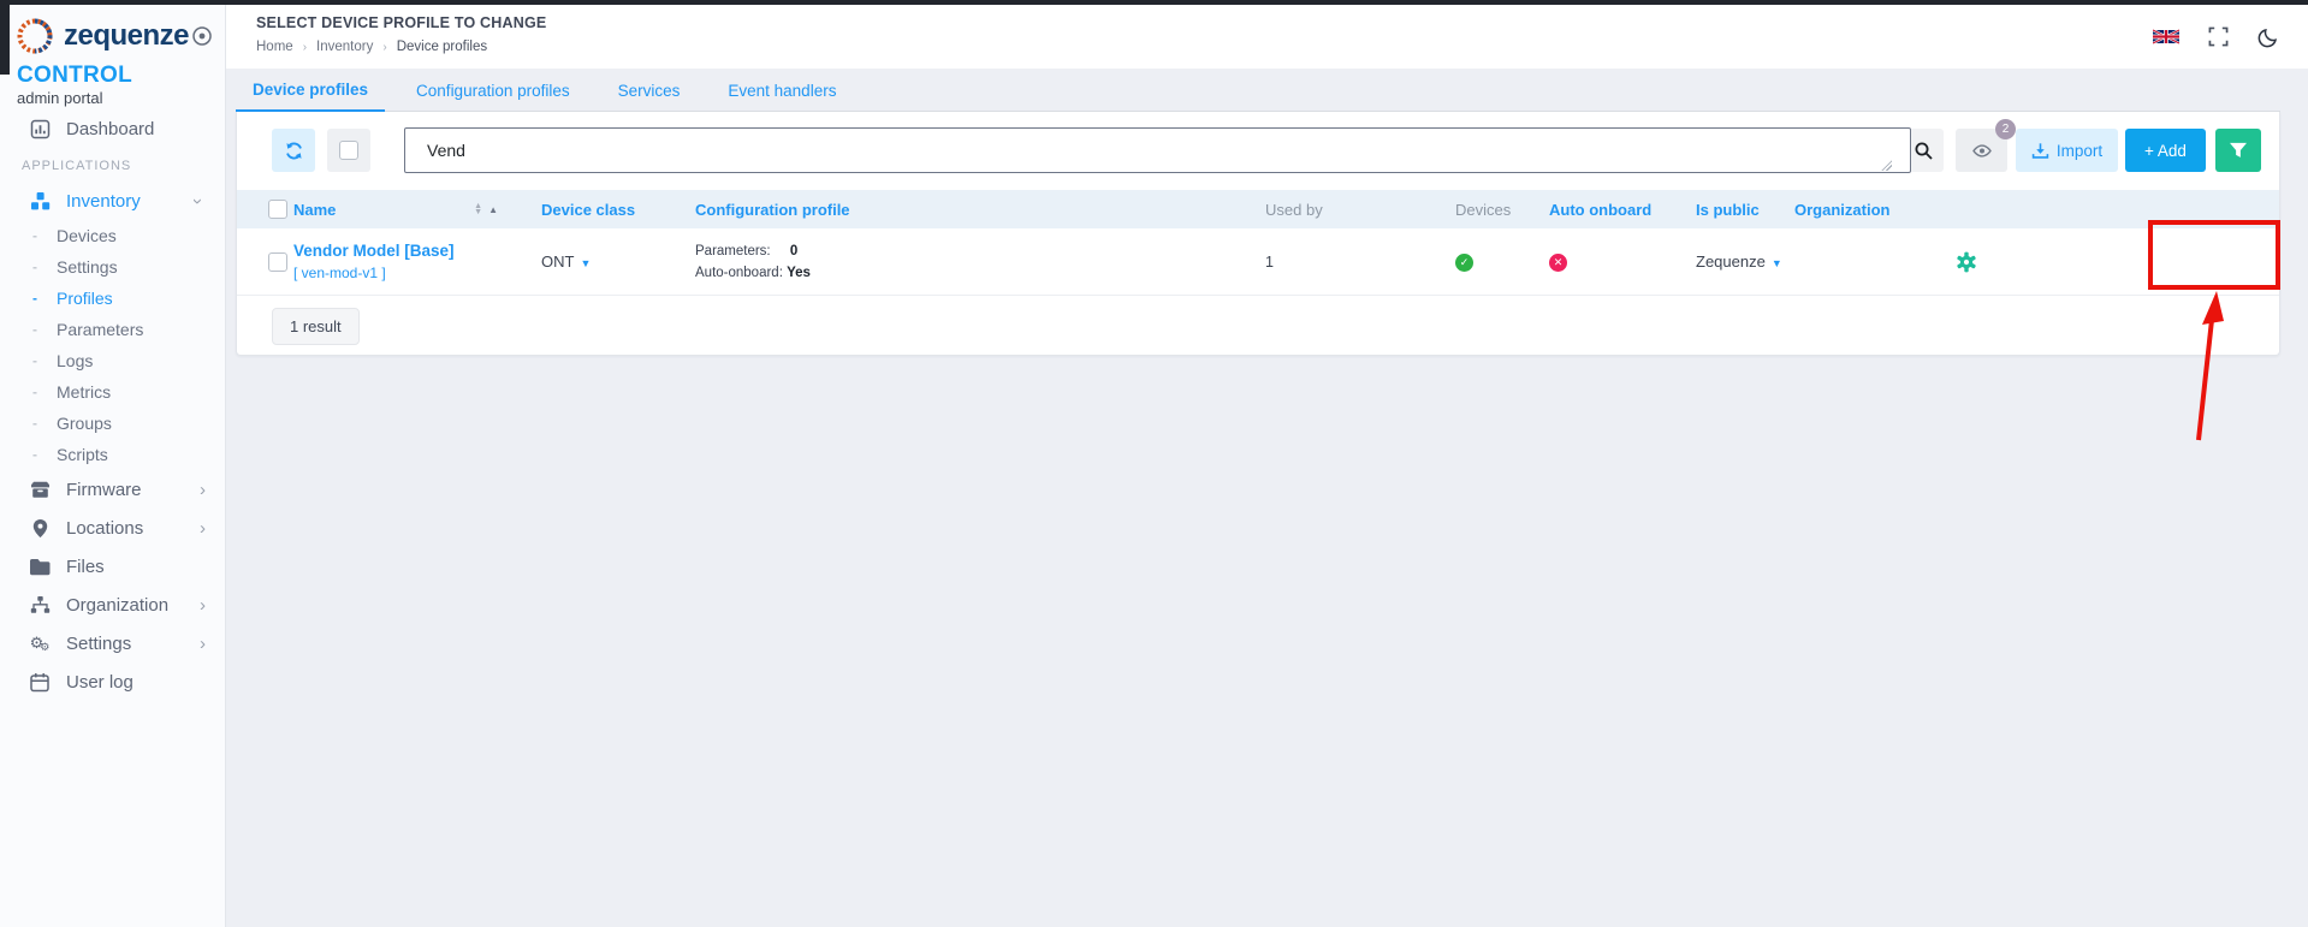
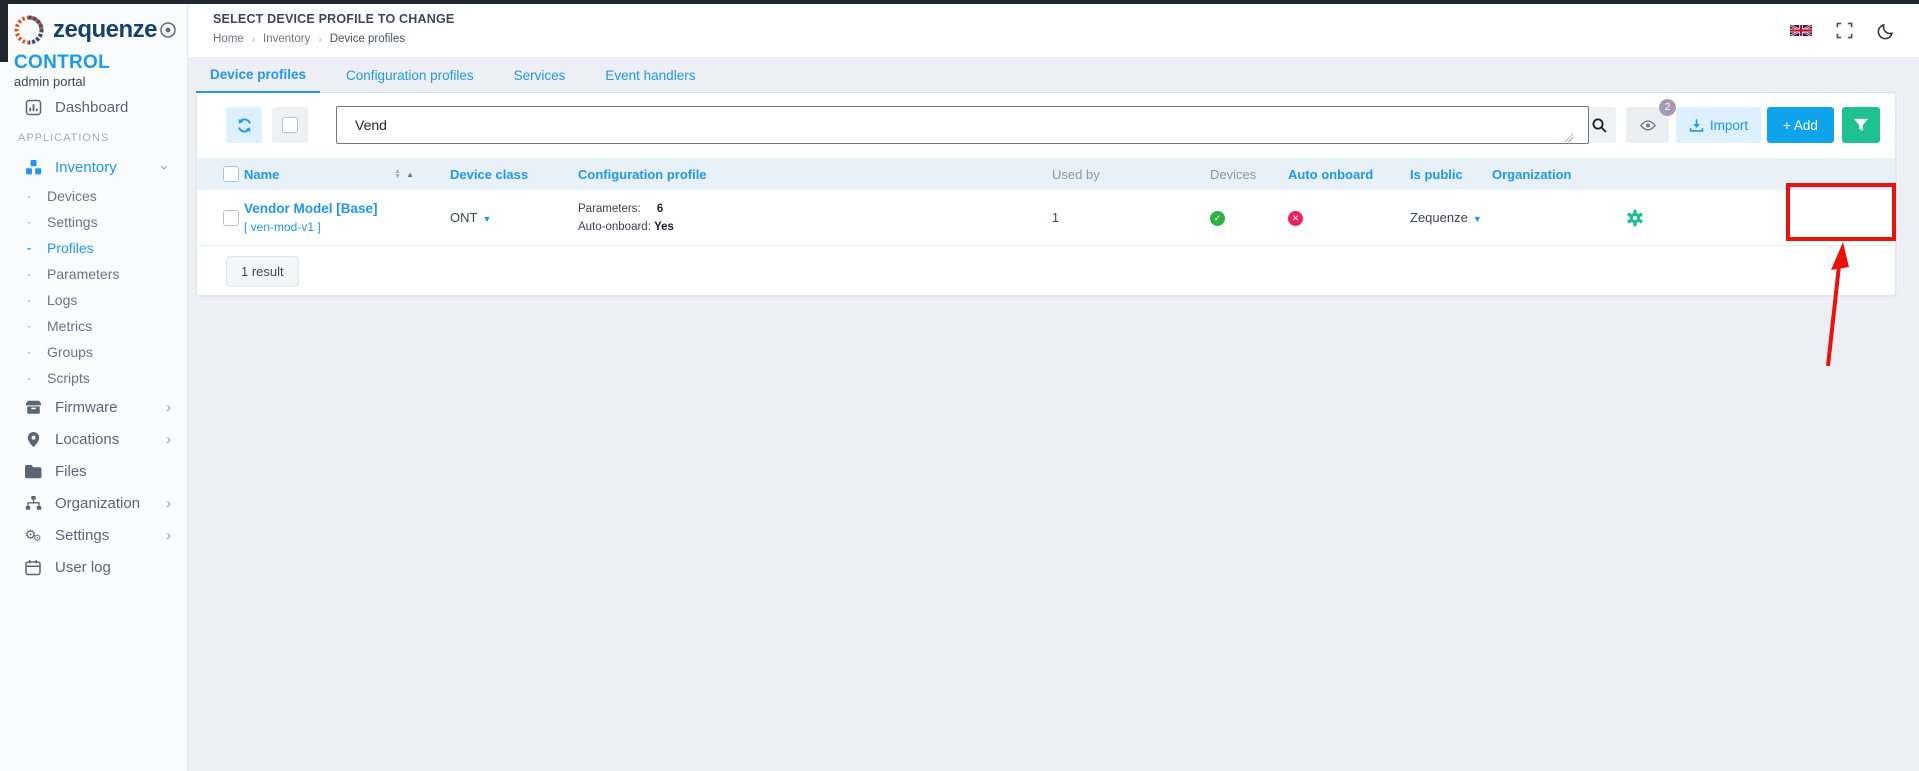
  zequenze
  CONTROL
  admin portal
  Dashboard
  APPLICATIONS
  Inventory
  -
  Devices
  -
  Settings
  -
  Profiles
  -
  Parameters
  -
  Logs
  -
  Metrics
  -
  Groups
  -
  Scripts
  Firmware
  ›
  Locations
  ›
  Files
  Organization
  ›
  ⚙
  ⚙
  Settings
  ›
  User log
  SELECT DEVICE PROFILE TO CHANGE
  Home
  ›
  Inventory
  ›
  Device profiles
  Device profiles
  Configuration profiles
  Services
  Event handlers
  Vend
  2
  Import
  + Add
  Name
  ▲
  Device class
  Configuration profile
  Used by
  Devices
  Auto onboard
  Is public
  Organization
  Vendor Model [Base]
  [ ven-mod-v1 ]
  ONT ▼
- Parameters: 0
+ Parameters: 6
  Auto-onboard: Yes
  1
  ✓
  ✕
  Zequenze ▼
  1 result
